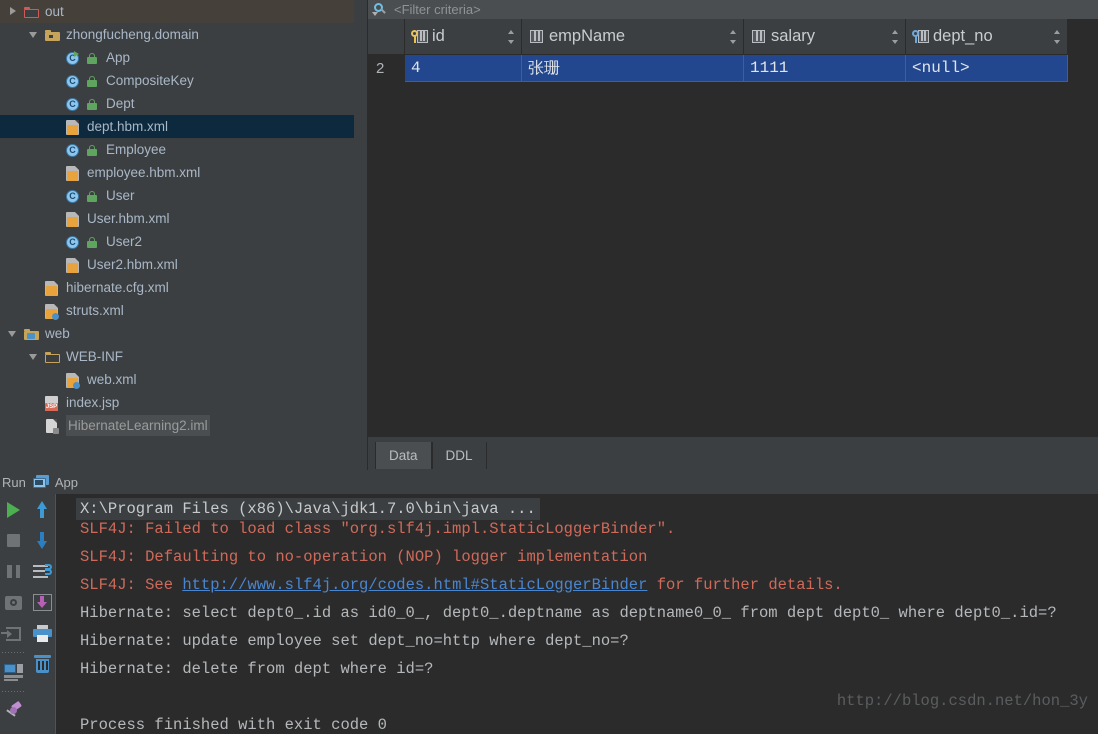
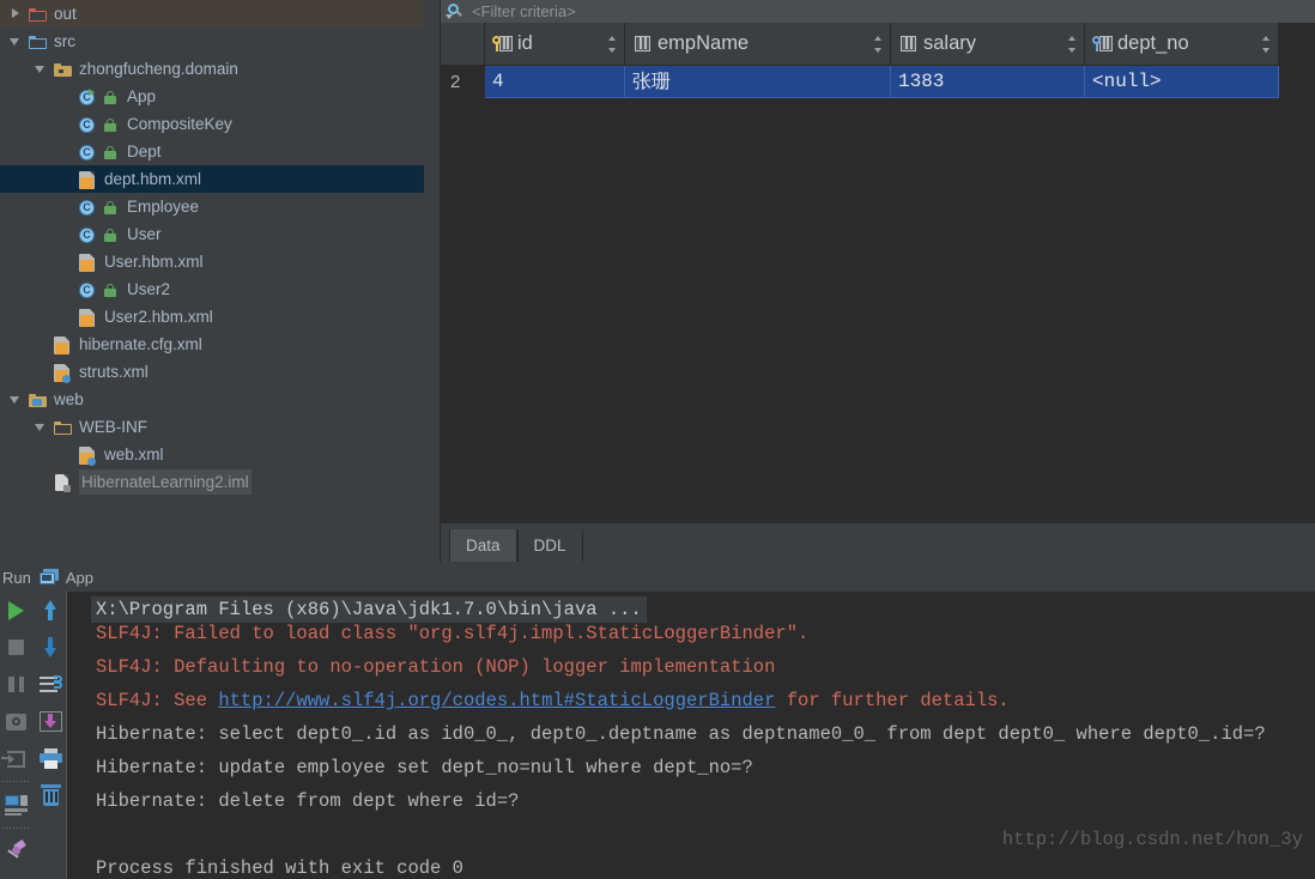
  out
+ src
  zhongfucheng.domain
  App
  CompositeKey
  Dept
  dept.hbm.xml
  Employee
- employee.hbm.xml
  User
  User.hbm.xml
  User2
  User2.hbm.xml
  hibernate.cfg.xml
  struts.xml
  web
  WEB-INF
  web.xml
- index.jsp
  HibernateLearning2.iml
  <Filter criteria>
  	id	empName	salary	dept_no
- 2	4	张珊	1111	<null>
+ 2	4	张珊	1383	<null>
  Data
  DDL
  Run
  App
  X:\Program Files (x86)\Java\jdk1.7.0\bin\java ...
  SLF4J: Failed to load class "org.slf4j.impl.StaticLoggerBinder".
  SLF4J: Defaulting to no-operation (NOP) logger implementation
  SLF4J: See http://www.slf4j.org/codes.html#StaticLoggerBinder for further details.
  Hibernate: select dept0_.id as id0_0_, dept0_.deptname as deptname0_0_ from dept dept0_ where dept0_.id=?
- Hibernate: update employee set dept_no=http where dept_no=?
+ Hibernate: update employee set dept_no=null where dept_no=?
  Hibernate: delete from dept where id=?
  Process finished with exit code 0
  http://blog.csdn.net/hon_3y
